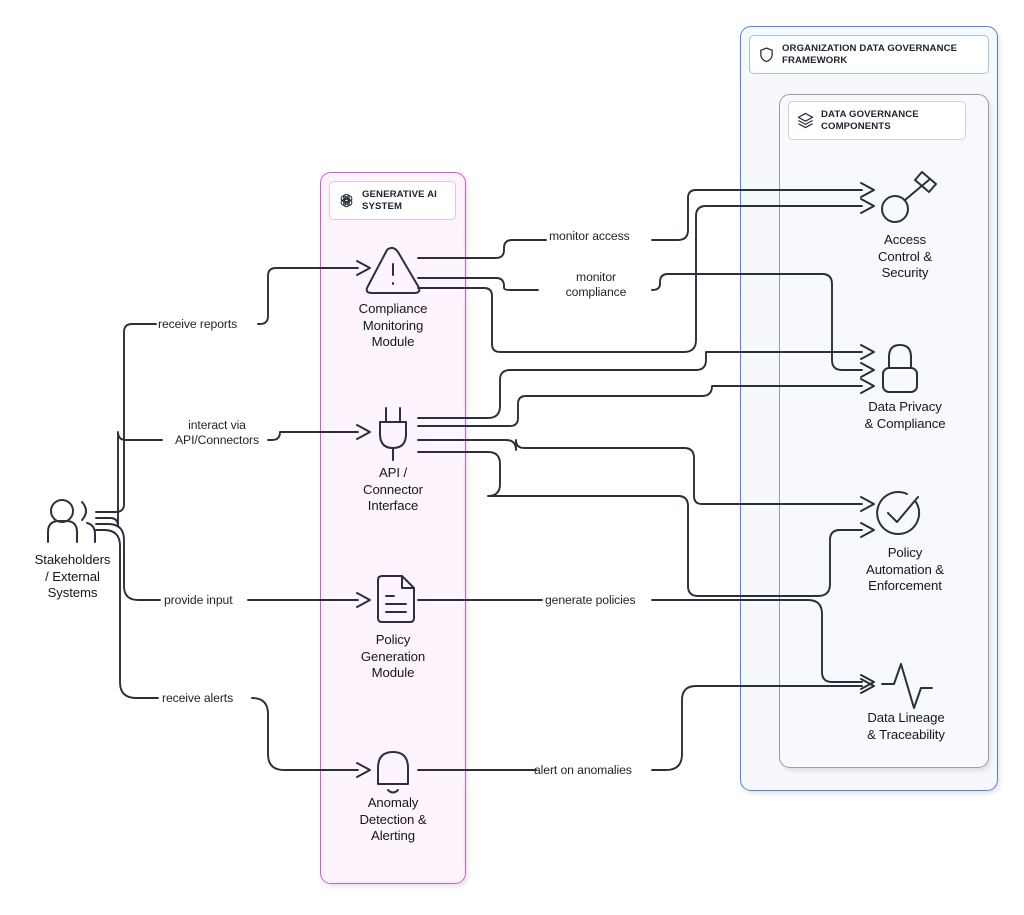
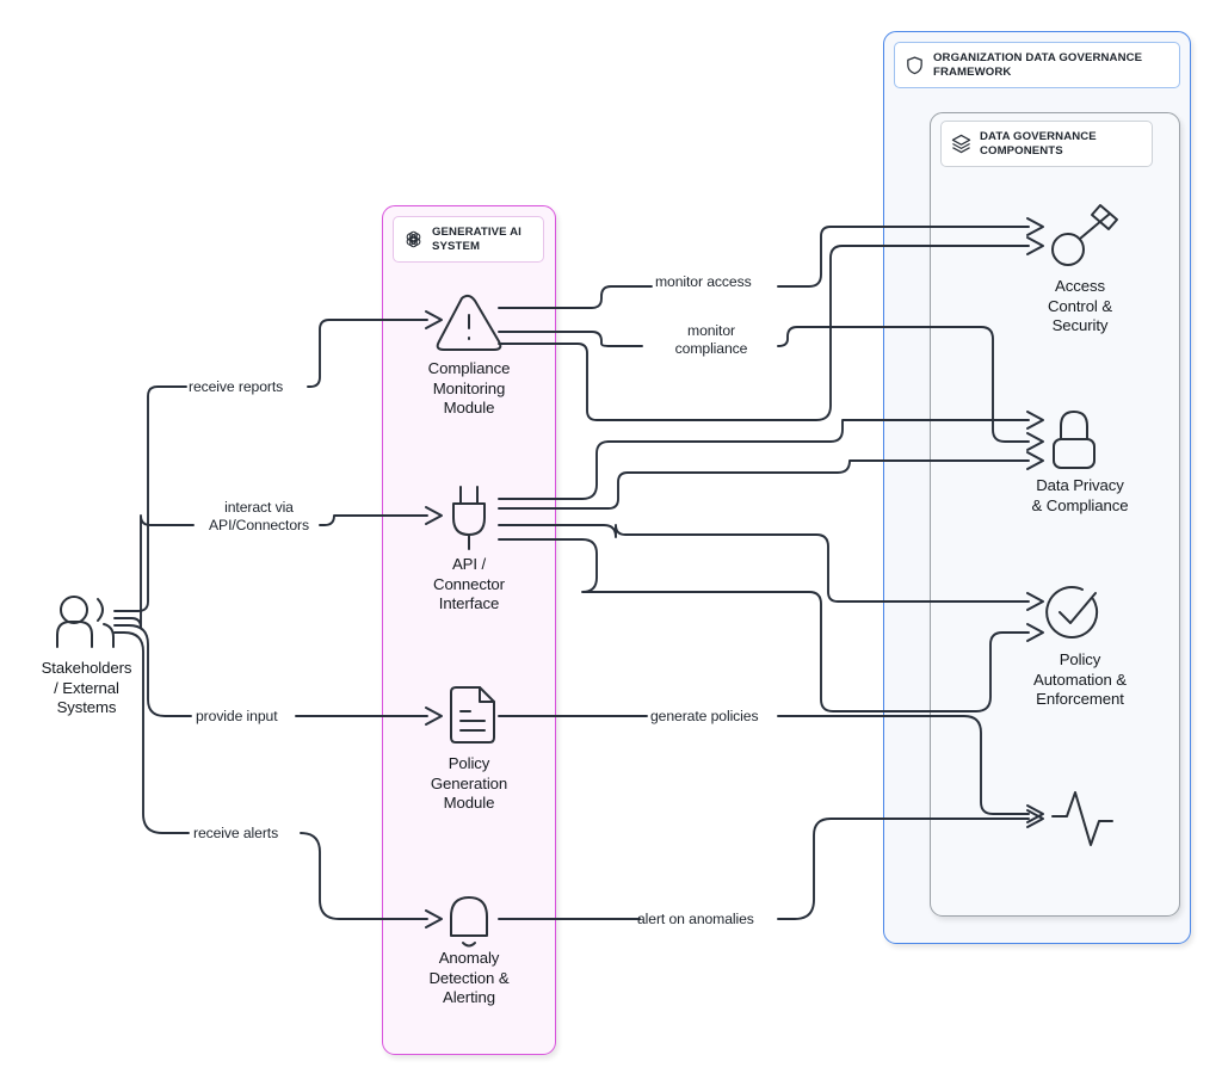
  ORGANIZATION DATA GOVERNANCE FRAMEWORK
  DATA GOVERNANCE COMPONENTS
  GENERATIVE AI SYSTEM
  Stakeholders
  / External
  Systems
  Compliance
  Monitoring
  Module
  API /
  Connector
  Interface
  Policy
  Generation
  Module
  Anomaly
  Detection &
  Alerting
  Access
  Control &
  Security
  Data Privacy
  & Compliance
  Policy
  Automation &
  Enforcement
- Data Lineage
- & Traceability
  receive reports
  interact via
  API/Connectors
  provide input
  receive alerts
  monitor access
  monitor
  compliance
  generate policies
  alert on anomalies
